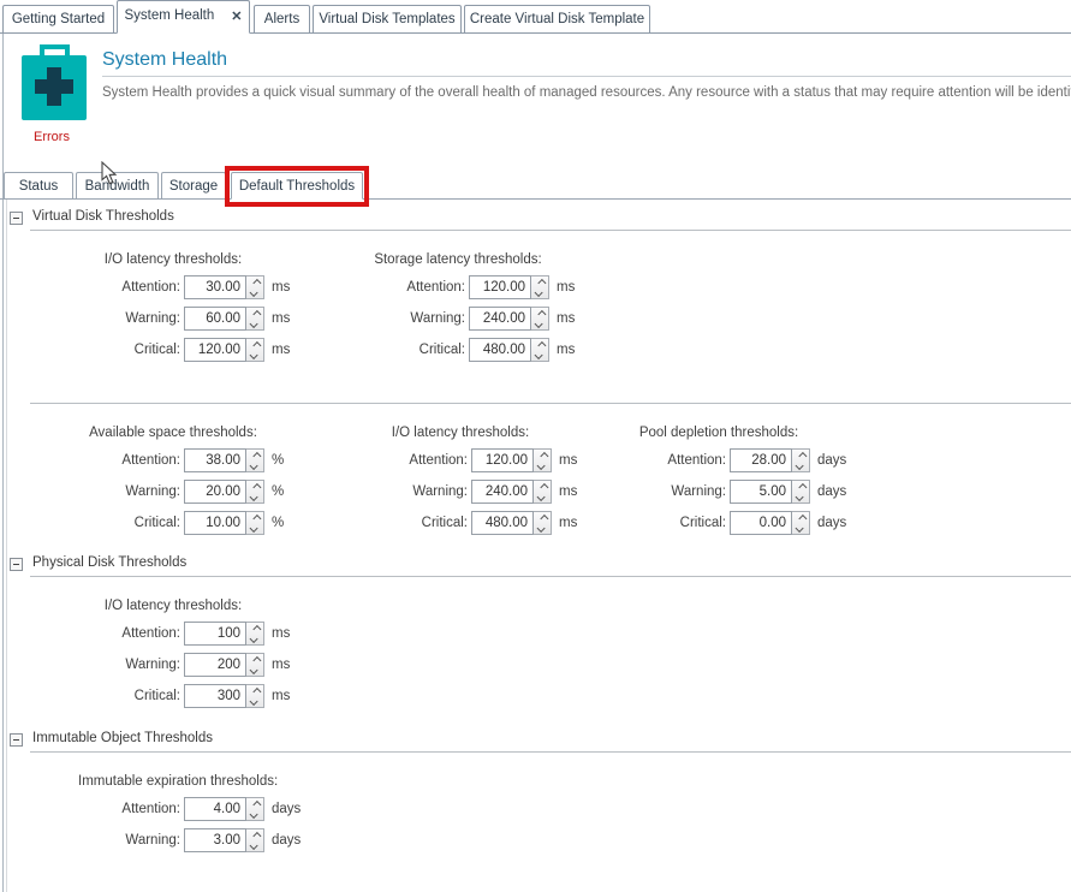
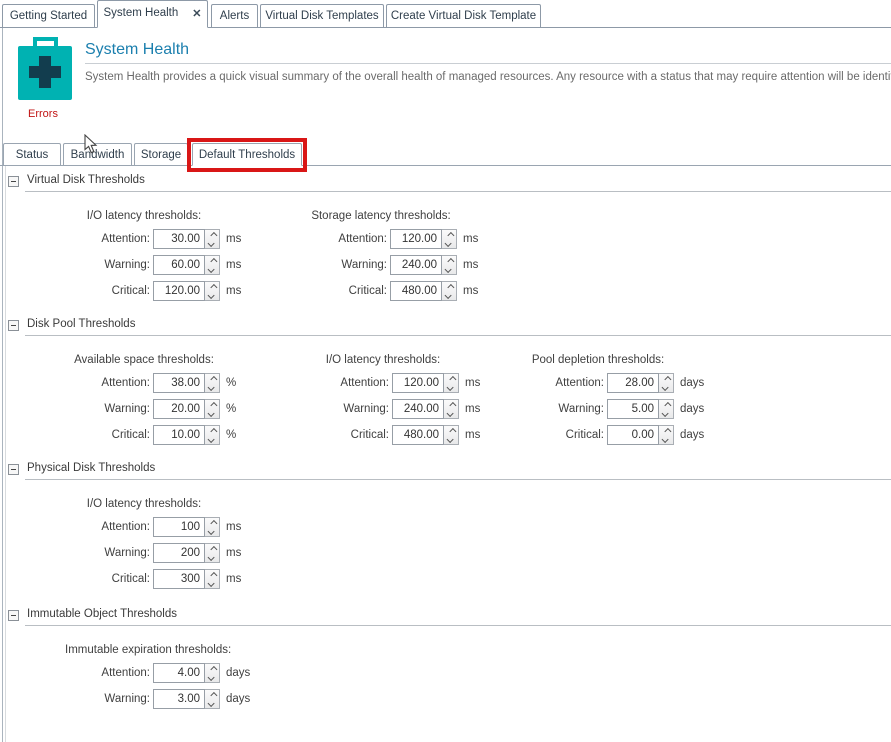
  Getting Started
  System Health
  ✕
  Alerts
  Virtual Disk Templates
  Create Virtual Disk Template
  Errors
  System Health
  System Health provides a quick visual summary of the overall health of managed resources. Any resource with a status that may require attention will be identi
  Status
  Bandwidth
  Storage
  Default Thresholds
  Virtual Disk Thresholds
  I/O latency thresholds:
  Attention:
  30.00
  ms
  Warning:
  60.00
  ms
  Critical:
  120.00
  ms
  Storage latency thresholds:
  Attention:
  120.00
  ms
  Warning:
  240.00
  ms
  Critical:
  480.00
  ms
+ Disk Pool Thresholds
  Available space thresholds:
  Attention:
  38.00
  %
  Warning:
  20.00
  %
  Critical:
  10.00
  %
  I/O latency thresholds:
  Attention:
  120.00
  ms
  Warning:
  240.00
  ms
  Critical:
  480.00
  ms
  Pool depletion thresholds:
  Attention:
  28.00
  days
  Warning:
  5.00
  days
  Critical:
  0.00
  days
  Physical Disk Thresholds
  I/O latency thresholds:
  Attention:
  100
  ms
  Warning:
  200
  ms
  Critical:
  300
  ms
  Immutable Object Thresholds
  Immutable expiration thresholds:
  Attention:
  4.00
  days
  Warning:
  3.00
  days
